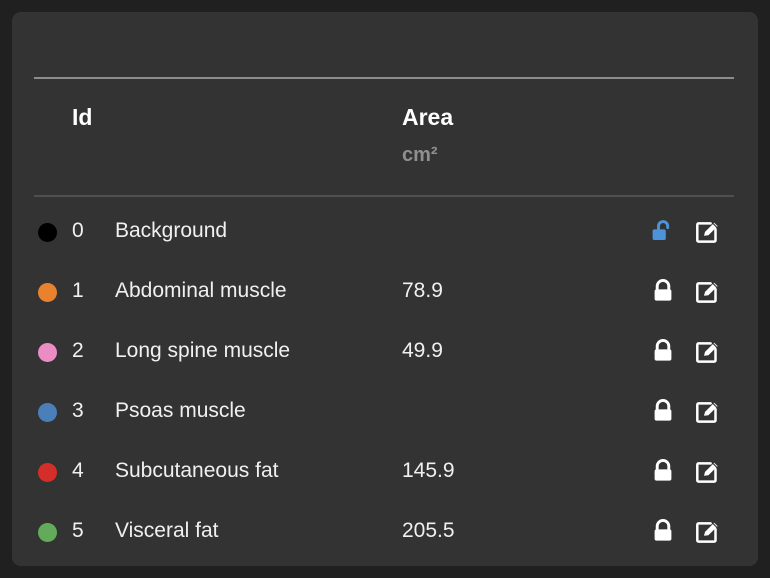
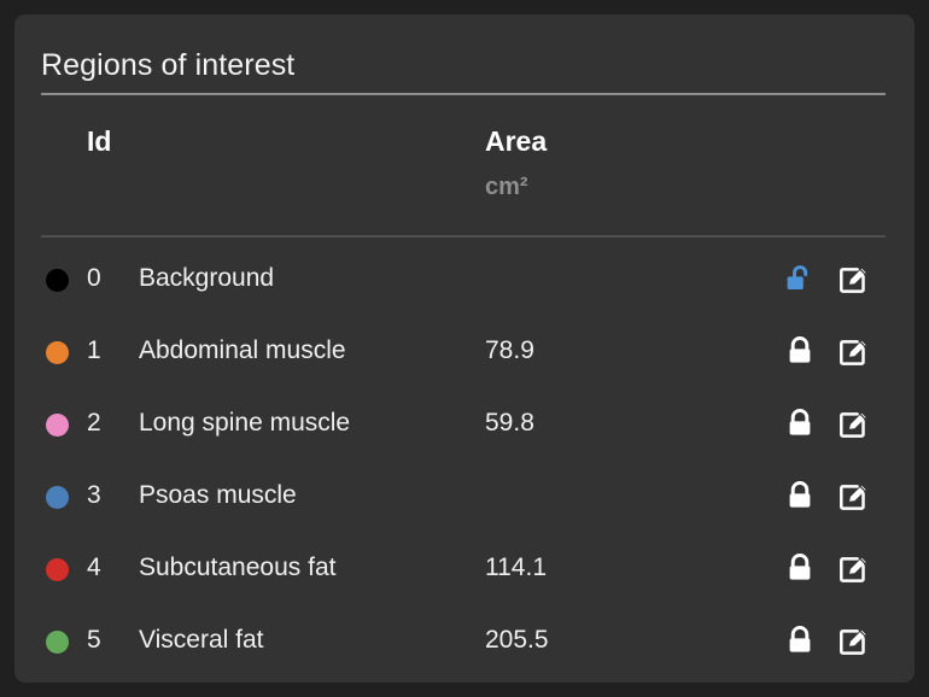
+ Regions of interest
  Id
  Area
  cm²
  0
  Background
  1
  Abdominal muscle
  78.9
  2
  Long spine muscle
- 49.9
+ 59.8
  3
  Psoas muscle
  4
  Subcutaneous fat
- 145.9
+ 114.1
  5
  Visceral fat
  205.5
